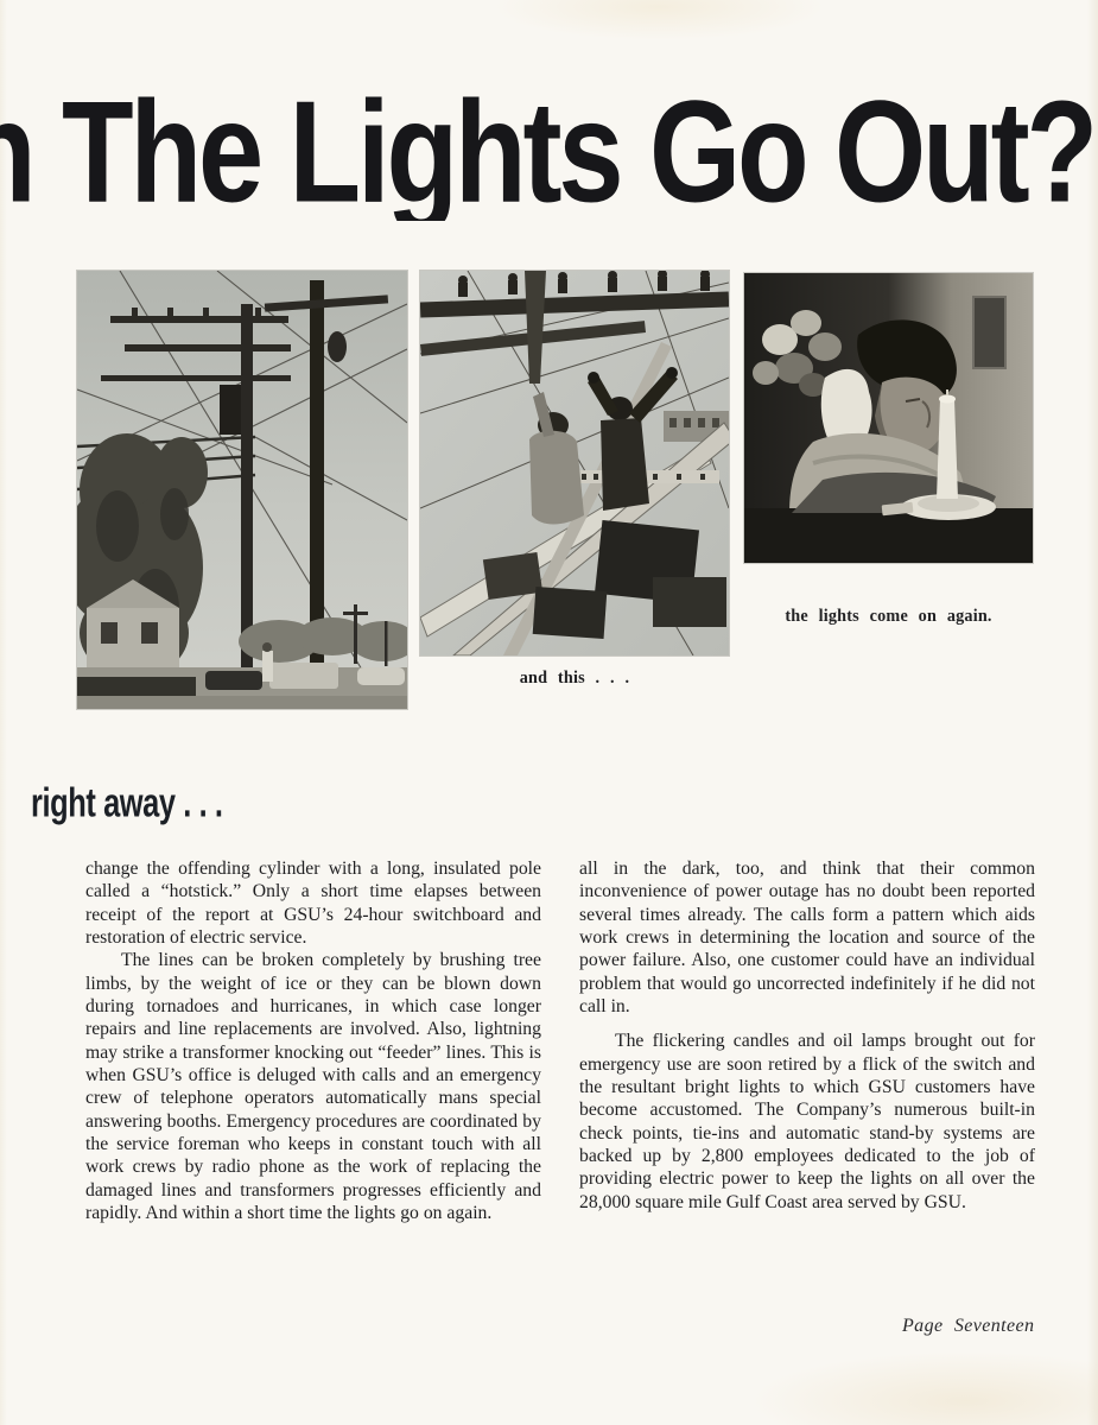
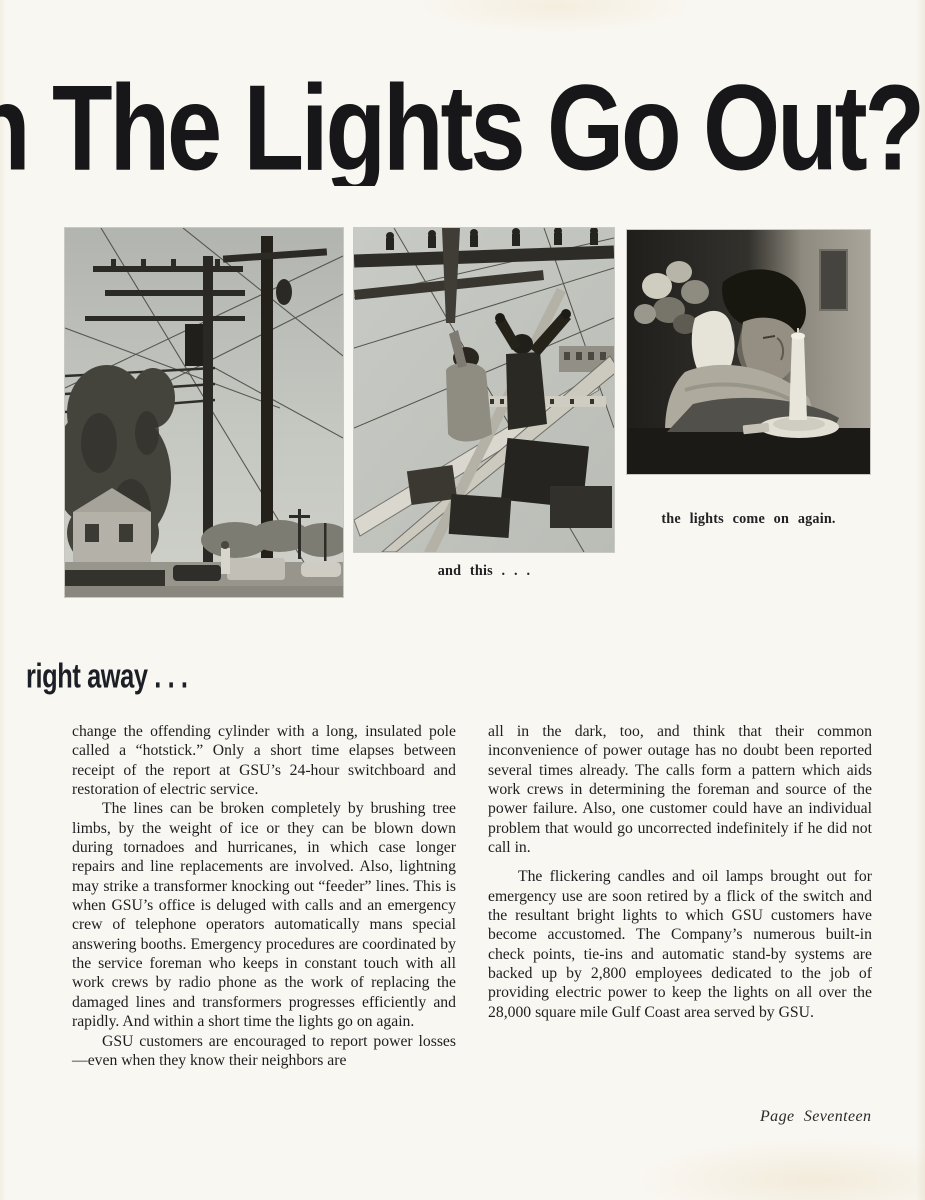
  The Lights Go Out?
  and this . . .
  the lights come on again.
  right away . . .
  change the offending cylinder with a long, insulated pole called a “hotstick.” Only a short time elapses between receipt of the report at GSU’s 24-hour switchboard and restoration of electric service.
  The lines can be broken completely by brushing tree limbs, by the weight of ice or they can be blown down during tornadoes and hurricanes, in which case longer repairs and line replacements are involved. Also, lightning may strike a transformer knocking out “feeder” lines. This is when GSU’s office is deluged with calls and an emergency crew of telephone operators automatically mans special answering booths. Emergency procedures are coordinated by the service foreman who keeps in constant touch with all work crews by radio phone as the work of replacing the damaged lines and transformers progresses efficiently and rapidly. And within a short time the lights go on again.
+ GSU customers are encouraged to report power losses—even when they know their neighbors are
- all in the dark, too, and think that their common inconvenience of power outage has no doubt been reported several times already. The calls form a pattern which aids work crews in determining the location and source of the power failure. Also, one customer could have an individual problem that would go uncorrected indefinitely if he did not call in.
+ all in the dark, too, and think that their common inconvenience of power outage has no doubt been reported several times already. The calls form a pattern which aids work crews in determining the foreman and source of the power failure. Also, one customer could have an individual problem that would go uncorrected indefinitely if he did not call in.
  The flickering candles and oil lamps brought out for emergency use are soon retired by a flick of the switch and the resultant bright lights to which GSU customers have become accustomed. The Company’s numerous built-in check points, tie-ins and automatic stand-by systems are backed up by 2,800 employees dedicated to the job of providing electric power to keep the lights on all over the 28,000 square mile Gulf Coast area served by GSU.
  Page Seventeen
